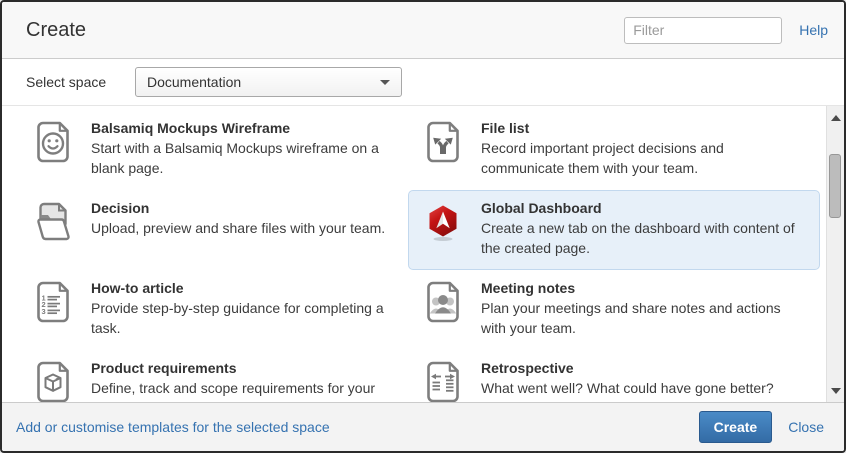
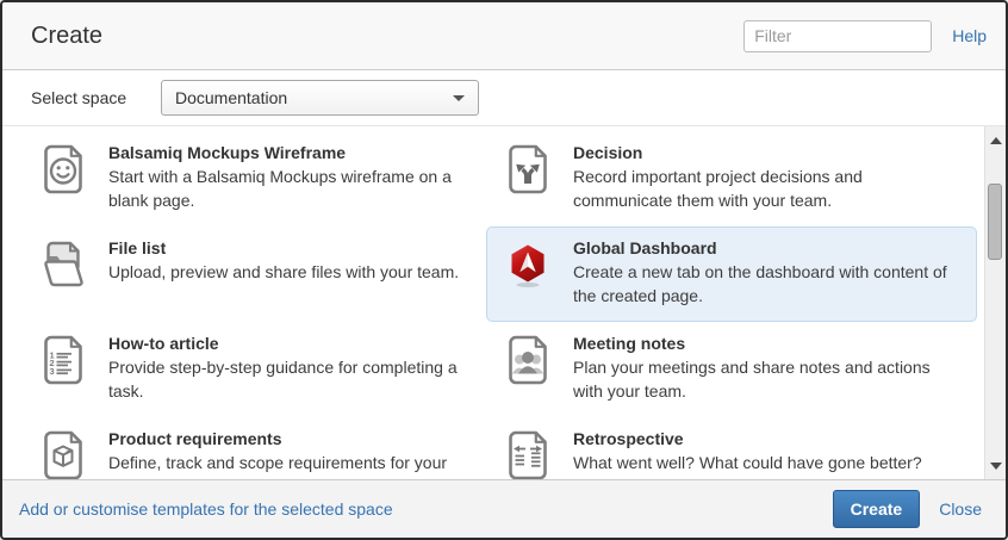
  Create
  Filter
  Help
  Select space
  Documentation
  Balsamiq Mockups Wireframe
  Start with a Balsamiq Mockups wireframe on a blank page.
- File list
+ Decision
  Record important project decisions and communicate them with your team.
- Decision
+ File list
  Upload, preview and share files with your team.
  Global Dashboard
  Create a new tab on the dashboard with content of the created page.
  How-to article
  Provide step-by-step guidance for completing a task.
  Meeting notes
  Plan your meetings and share notes and actions with your team.
  Product requirements
  Retrospective
  Add or customise templates for the selected space
  Create
  Close
